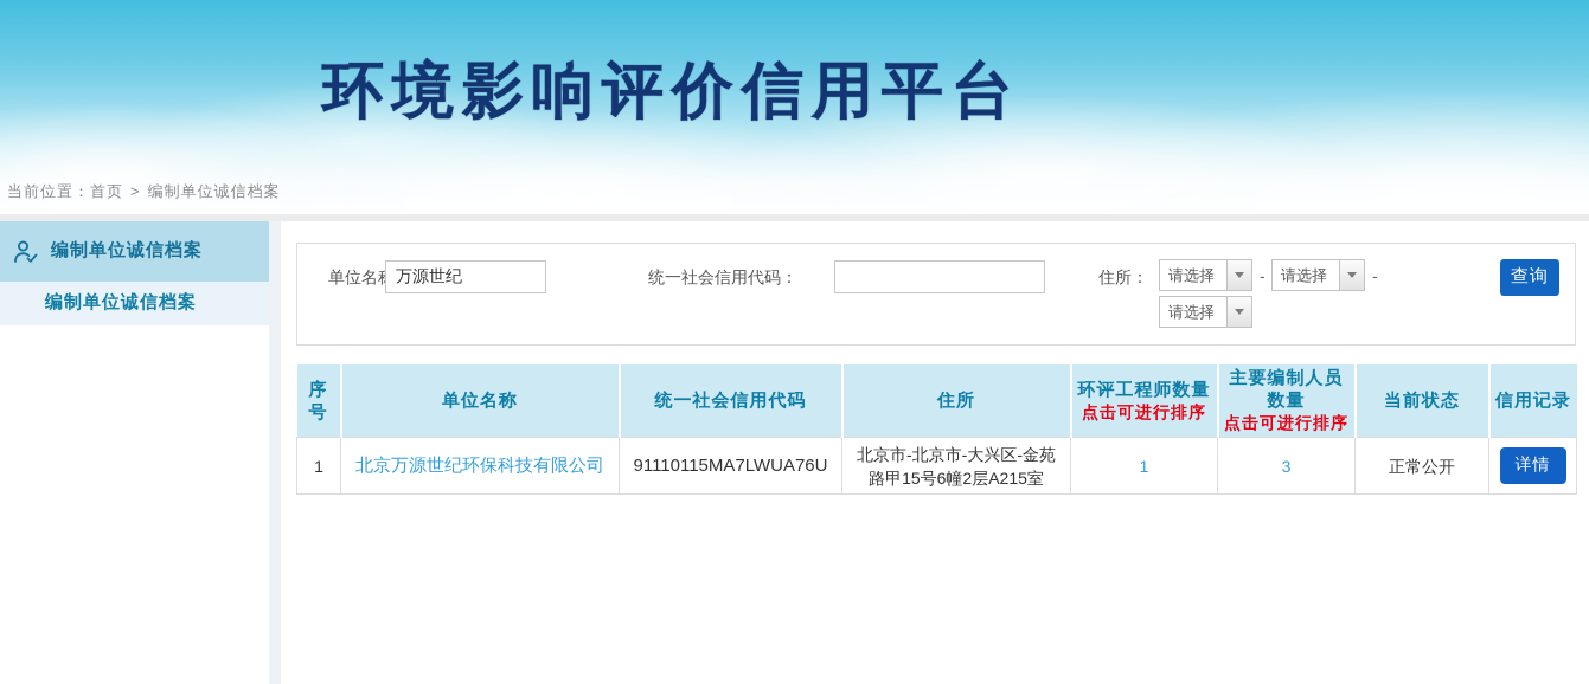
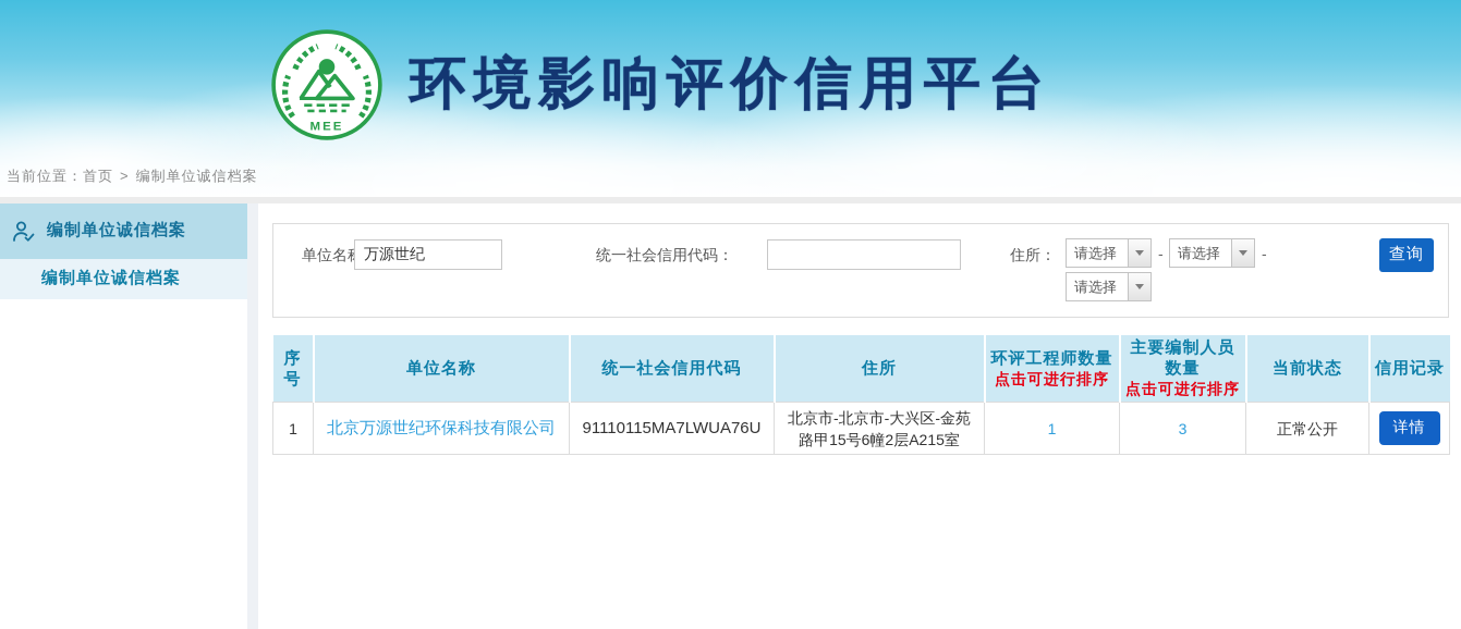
+ MEE
  环境影响评价信用平台
  当前位置：首页 > 编制单位诚信档案
  编制单位诚信档案
  编制单位诚信档案
  万源世纪
  统一社会信用代码：
  住所：
  请选择
  -
  请选择
  -
  请选择
  查询
  序号	单位名称	统一社会信用代码	住所	环评工程师数量 点击可进行排序	主要编制人员数量 点击可进行排序	当前状态	信用记录
  1	北京万源世纪环保科技有限公司	91110115MA7LWUA76U	北京市-北京市-大兴区-金苑路甲15号6幢2层A215室	1	3	正常公开	详情
